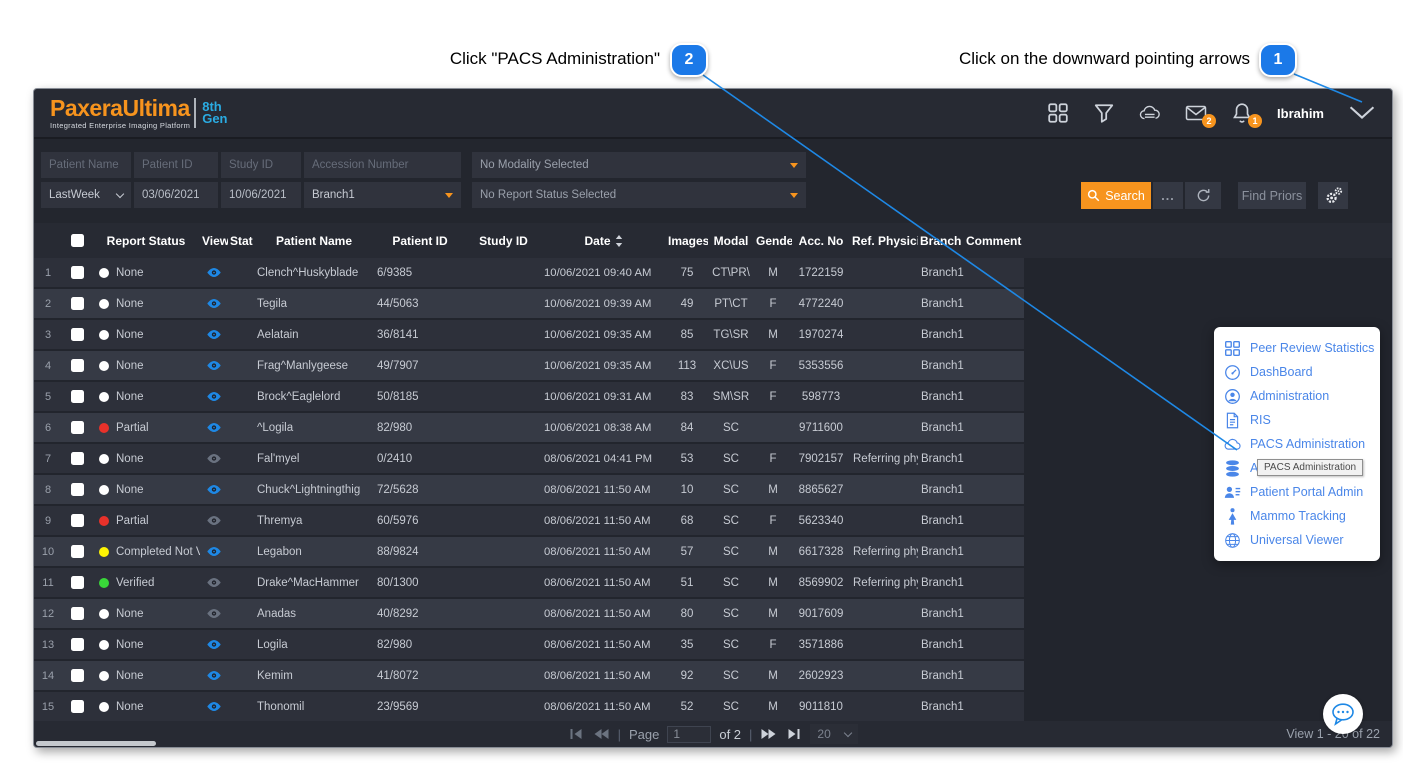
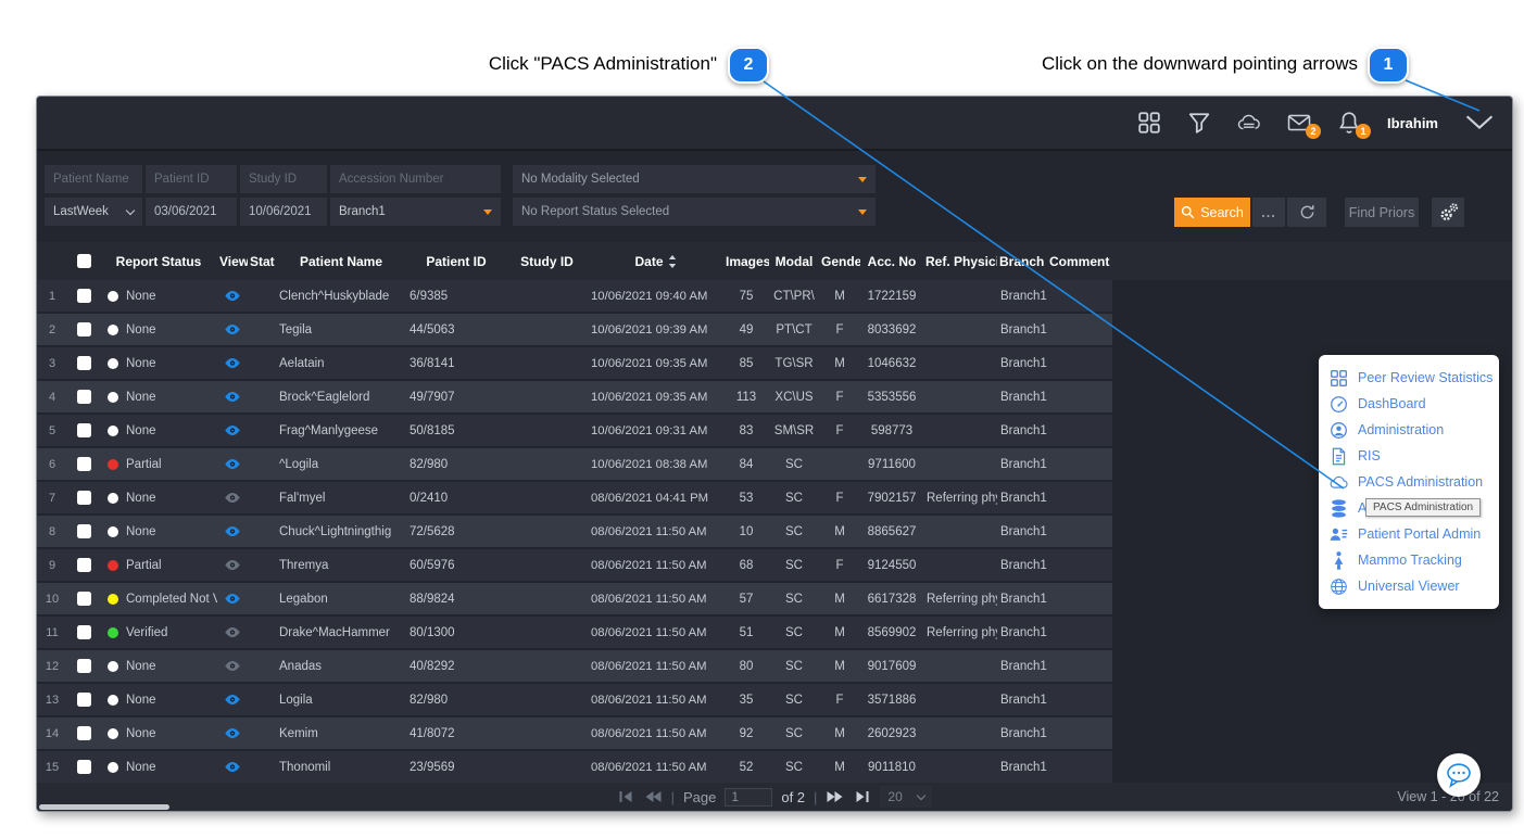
  Click "PACS Administration"
  2
  Click on the downward pointing arrows
  1
- PaxeraUltima
- Integrated Enterprise Imaging Platform
- 8th
- Gen
  2
  1
  Ibrahim
  Patient Name
  Patient ID
  Study ID
  Accession Number
  No Modality Selected
  LastWeek
  03/06/2021
  10/06/2021
  Branch1
  No Report Status Selected
  Search
  ...
  Find Priors
  Report Status
  Stat
  Patient Name
  Patient ID
  Study ID
  Date
  Images
  Modal
  Gende
  Acc. No
  Ref. Physic
  Branch
  Comment
  1
  None
  Clench^Huskyblade
  6/9385
  10/06/2021 09:40 AM
  75
  CT\PR\
  M
  1722159
  Branch1
  2
  None
  Tegila
  44/5063
  10/06/2021 09:39 AM
  49
  PT\CT
  F
- 4772240
+ 8033692
  Branch1
  3
  None
  Aelatain
  36/8141
  10/06/2021 09:35 AM
  85
  TG\SR
  M
- 1970274
+ 1046632
  Branch1
  4
  None
- Frag^Manlygeese
+ Brock^Eaglelord
  49/7907
  10/06/2021 09:35 AM
  113
  XC\US
  F
  5353556
  Branch1
  5
  None
- Brock^Eaglelord
+ Frag^Manlygeese
  50/8185
  10/06/2021 09:31 AM
  83
  SM\SR
  F
  598773
  Branch1
  6
  Partial
  ^Logila
  82/980
  10/06/2021 08:38 AM
  84
  SC
  9711600
  Branch1
  7
  None
  Fal'myel
  0/2410
  08/06/2021 04:41 PM
  53
  SC
  F
  7902157
  Referring ph
  Branch1
  8
  None
  Chuck^Lightningthig
  72/5628
  08/06/2021 11:50 AM
  10
  SC
  M
  8865627
  Branch1
  9
  Partial
  Thremya
  60/5976
  08/06/2021 11:50 AM
  68
  SC
  F
- 5623340
+ 9124550
  Branch1
  10
  Legabon
  88/9824
  08/06/2021 11:50 AM
  57
  SC
  M
  6617328
  Referring ph
  Branch1
  11
  Verified
  Drake^MacHammer
  80/1300
  08/06/2021 11:50 AM
  51
  SC
  M
  8569902
  Referring ph
  Branch1
  12
  None
  Anadas
  40/8292
  08/06/2021 11:50 AM
  80
  SC
  M
  9017609
  Branch1
  13
  None
  Logila
  82/980
  08/06/2021 11:50 AM
  35
  SC
  F
  3571886
  Branch1
  14
  None
  Kemim
  41/8072
  08/06/2021 11:50 AM
  92
  SC
  M
  2602923
  Branch1
  15
  None
  Thonomil
  23/9569
  08/06/2021 11:50 AM
  52
  SC
  M
  9011810
  Branch1
  |
  Page
  1
  of 2
  |
  20
  View 1 - 20 of 22
  Peer Review Statistics
  DashBoard
  Administration
  RIS
  PACS Administration
  Patient Portal Admin
  Mammo Tracking
  Universal Viewer
  PACS Administration
